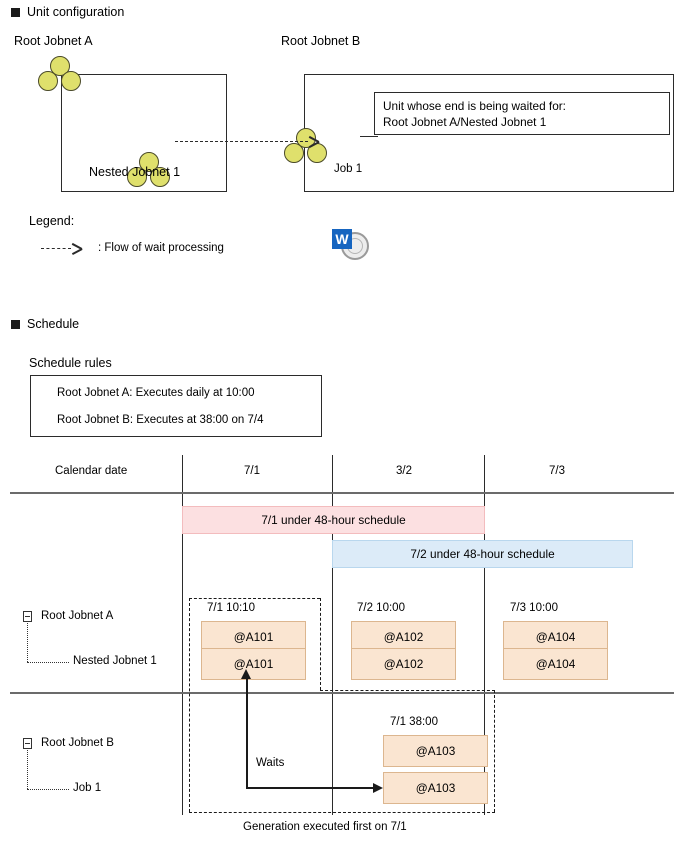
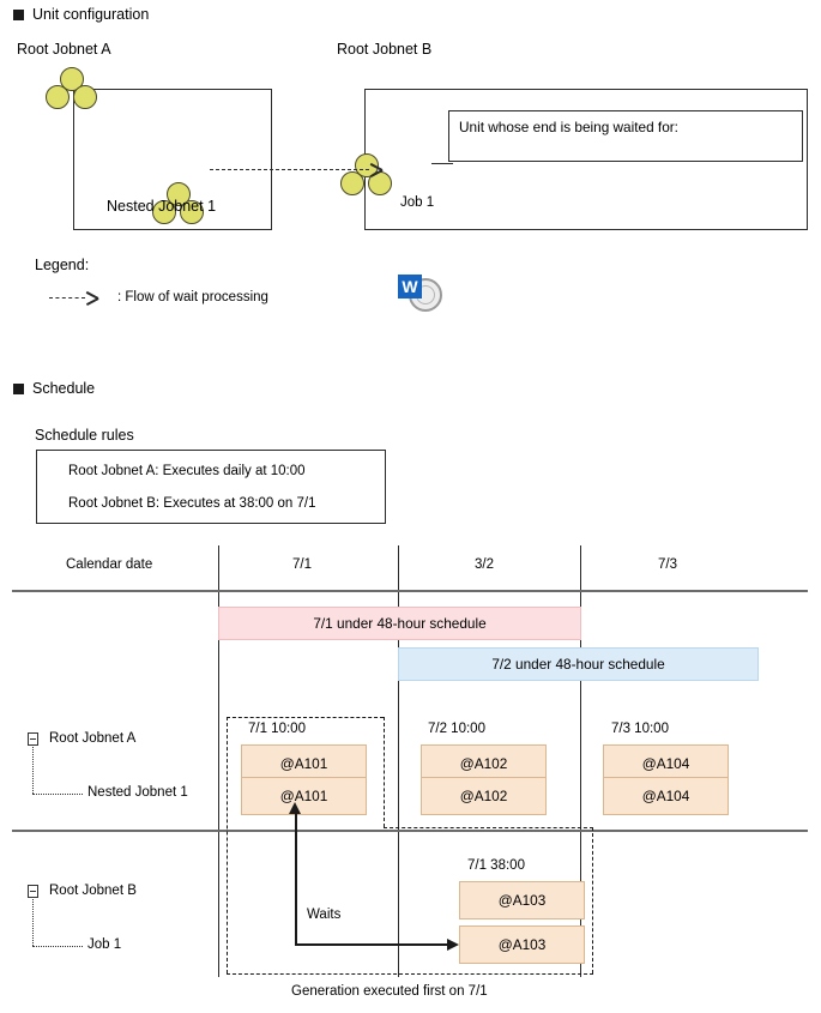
  Unit configuration
  Root Jobnet A
  Root Jobnet B
  Nested Jobnet 1
  W
  Job 1
  Unit whose end is being waited for:
- Root Jobnet A/Nested Jobnet 1
  Legend:
  : Flow of wait processing
  Schedule
  Schedule rules
  Root Jobnet A: Executes daily at 10:00
- Root Jobnet B: Executes at 38:00 on 7/4
+ Root Jobnet B: Executes at 38:00 on 7/1
  Calendar date
  7/1
  3/2
  7/3
  7/1 under 48-hour schedule
  7/2 under 48-hour schedule
  Root Jobnet A
  Nested Jobnet 1
- 7/1 10:10
+ 7/1 10:00
  7/2 10:00
  7/3 10:00
  @A101
  @A102
  @A104
  @A101
  @A102
  @A104
  Root Jobnet B
  Job 1
  7/1 38:00
  @A103
  @A103
  Waits
  Generation executed first on 7/1
